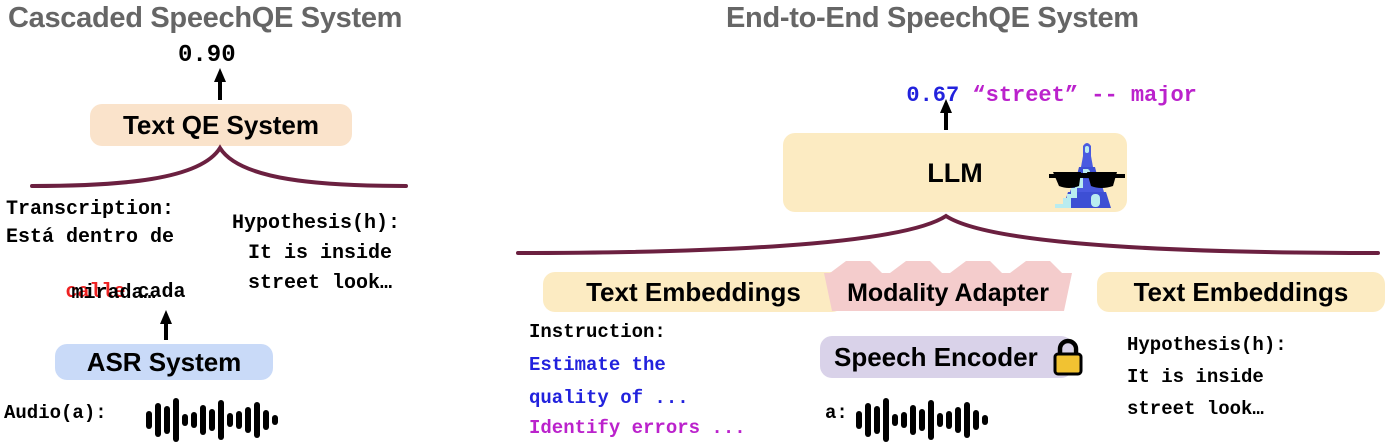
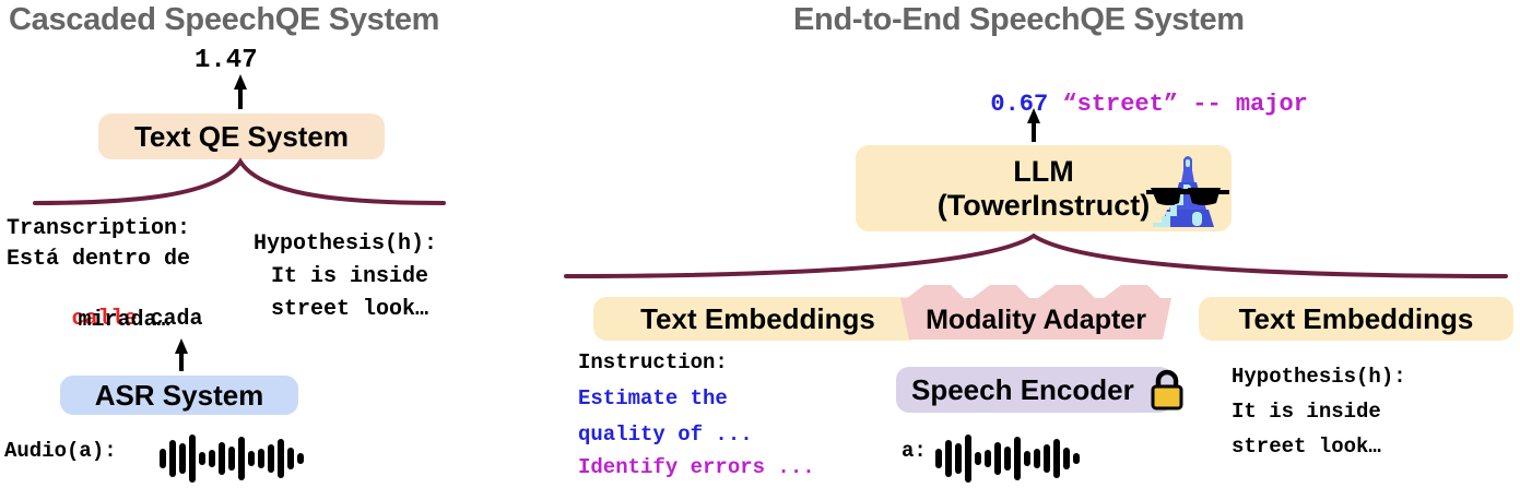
  Cascaded SpeechQE System
- 0.90
+ 1.47
  Text QE System
  Transcription:
  Está dentro de
  calle cada
  mirada…
  Hypothesis(h):
  It is inside
  street look…
  ASR System
  Audio(a):
  End-to-End SpeechQE System
  0.67 “street” -- major
  LLM
+ (TowerInstruct)
  Text Embeddings
  Instruction:
  Estimate the
  quality of ...
  Identify errors ...
  Modality Adapter
  Text Embeddings
  Speech Encoder
  a:
  Hypothesis(h):
  It is inside
  street look…
